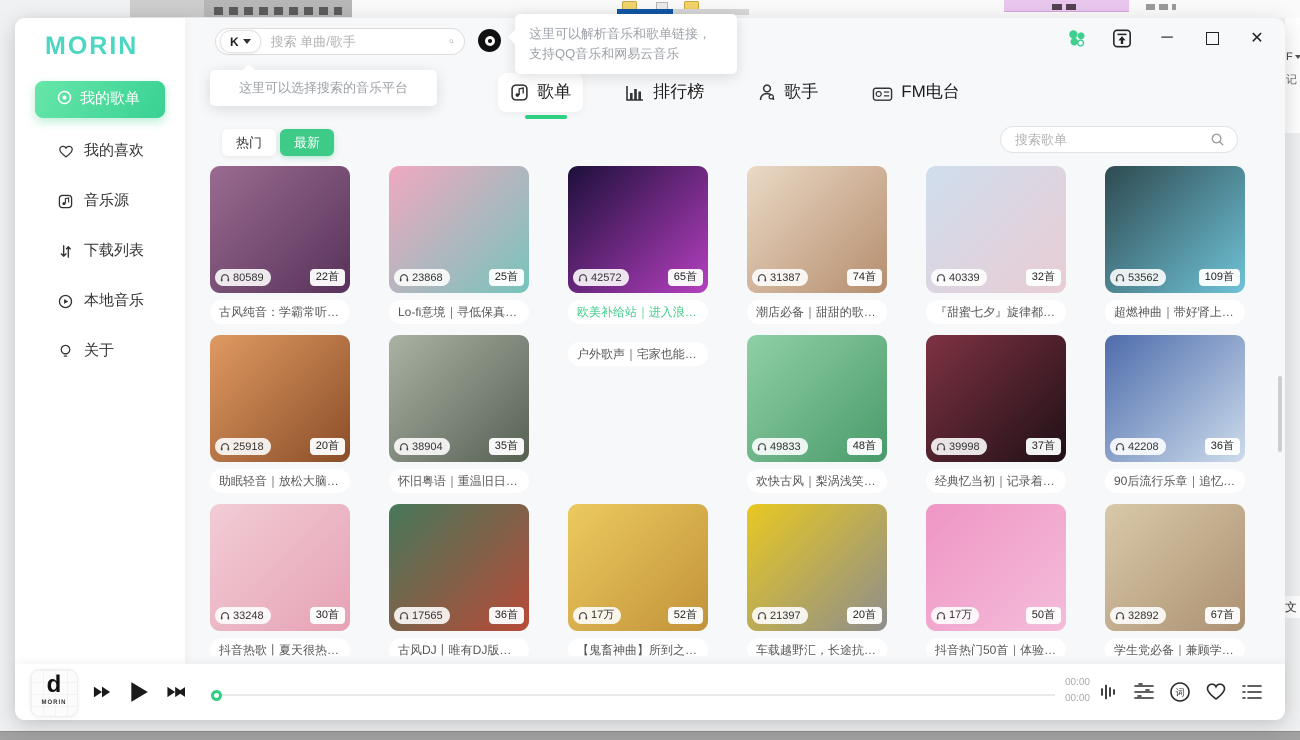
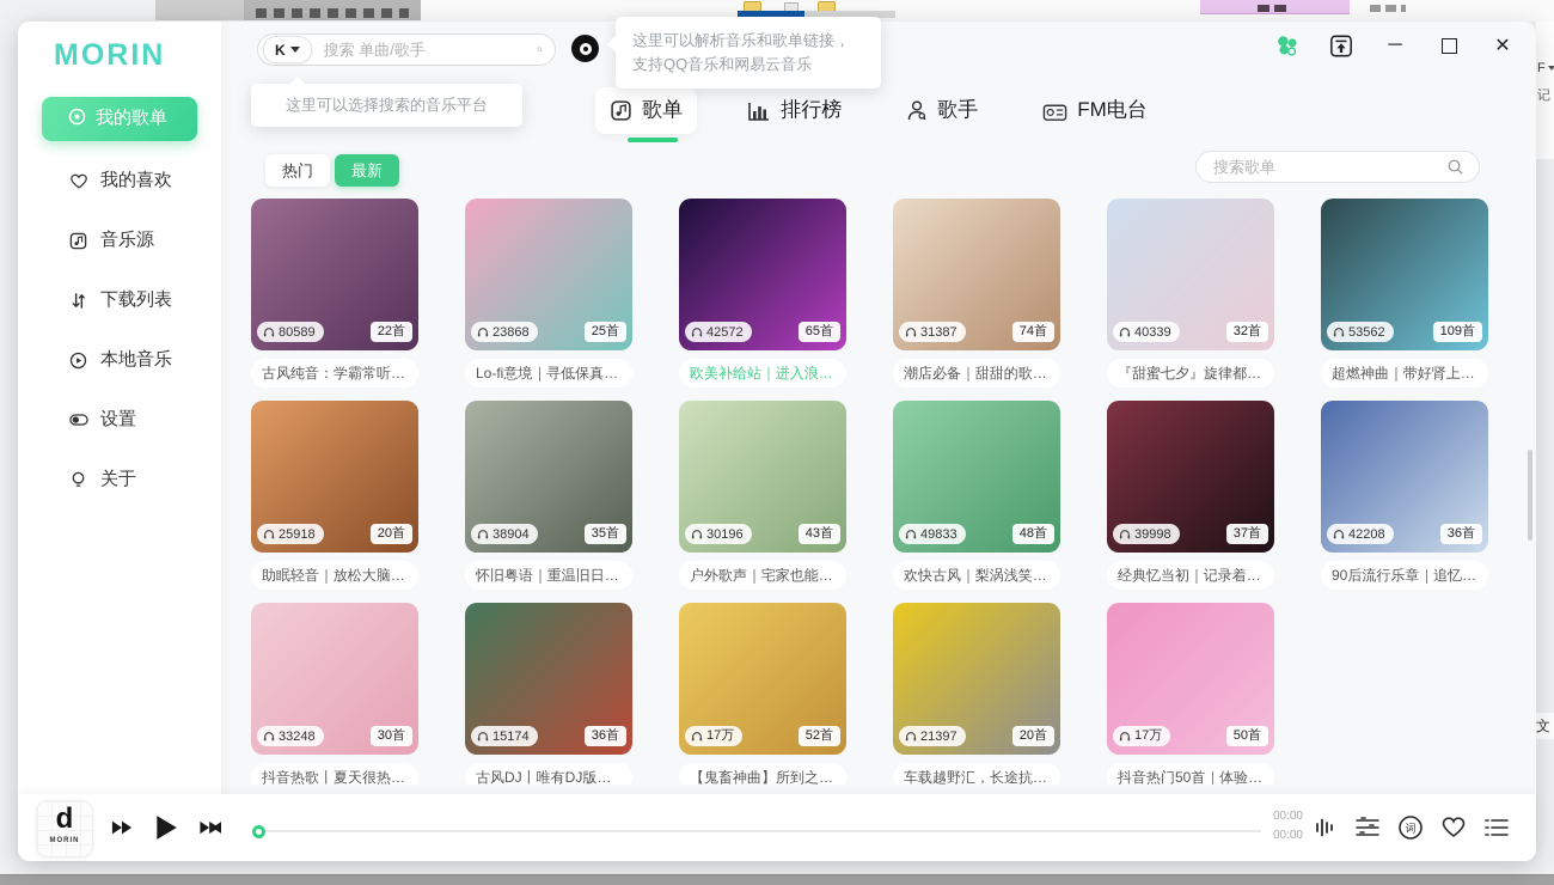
  F
  记
  文
  MORIN
  我的歌单
  我的喜欢
  音乐源
  下载列表
  本地音乐
+ 设置
  关于
  K
  搜索 单曲/歌手
  这里可以选择搜索的音乐平台
  这里可以解析音乐和歌单链接，
  支持QQ音乐和网易云音乐
  ─
  ✕
  歌单
  排行榜
  歌手
  FM电台
  热门
  最新
  搜索歌单
  80589
  22首
  古风纯音：学霸常听仙乐
  23868
  25首
  Lo-fi意境｜寻低保真清...
  42572
  65首
  欧美补给站｜进入浪漫时
  31387
  74首
  潮店必备｜甜甜的歌曲，
  40339
  32首
  『甜蜜七夕』旋律都在冒
  53562
  109首
  超燃神曲｜带好肾上腺素
  25918
  20首
  助眠轻音｜放松大脑，愉
  38904
  35首
  怀旧粤语｜重温旧日情，
+ 30196
+ 43首
  户外歌声｜宅家也能亲近
  49833
  48首
  欢快古风｜梨涡浅笑，小
  39998
  37首
  经典忆当初｜记录着光阴
  42208
  36首
  90后流行乐章｜追忆校...
  33248
  30首
  抖音热歌丨夏天很热，很
- 17565
+ 15174
  36首
  古风DJ丨唯有DJ版不醉..
  17万
  52首
  【鬼畜神曲】所到之处鬼
  21397
  20首
  车载越野汇，长途抗疲...
  17万
  50首
  抖音热门50首｜体验单...
- 32892
- 67首
- 学生党必备｜兼顾学习...
  d
  00:00
  00:00
  词
